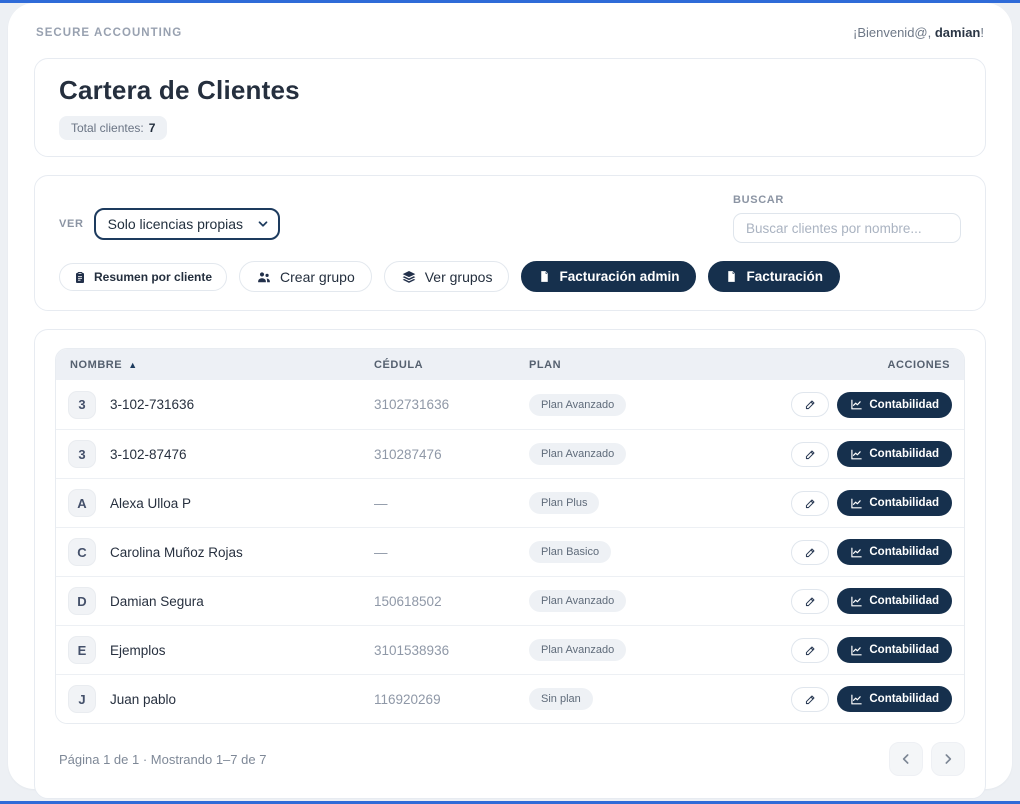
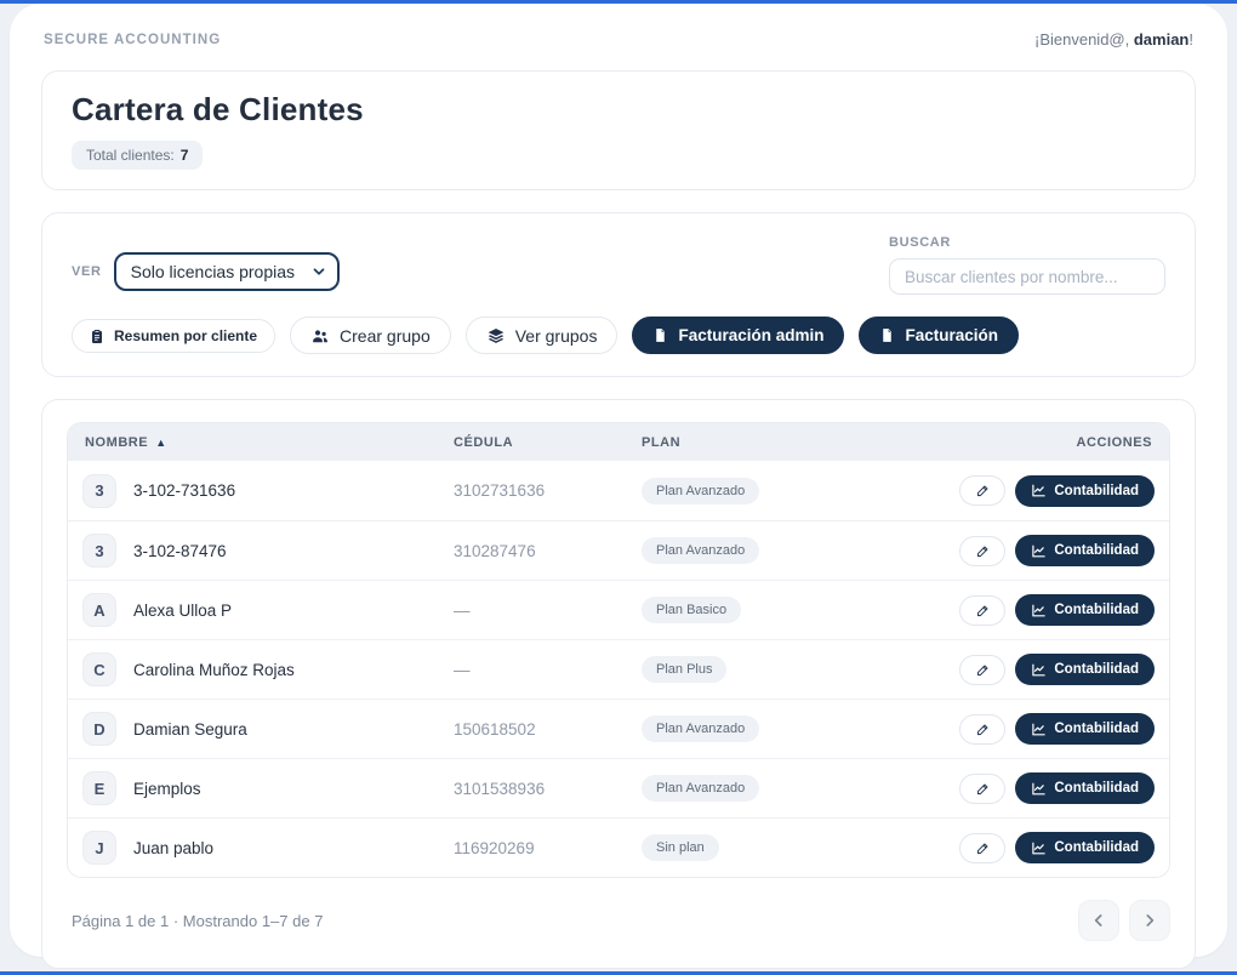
  SECURE ACCOUNTING
  ¡Bienvenid@, damian!
  Cartera de Clientes
  Total clientes:
  7
  VER
  Solo licencias propias
  BUSCAR
  Buscar clientes por nombre...
  Resumen por cliente
  Crear grupo
  Ver grupos
  Facturación admin
  Facturación
  NOMBRE
  ▲
  CÉDULA
  PLAN
  ACCIONES
  3
  3-102-731636
  3102731636
  Plan Avanzado
  Contabilidad
  3
  3-102-87476
  310287476
  Plan Avanzado
  Contabilidad
  A
  Alexa Ulloa P
  —
- Plan Plus
+ Plan Basico
  Contabilidad
  C
  Carolina Muñoz Rojas
  —
- Plan Basico
+ Plan Plus
  Contabilidad
  D
  Damian Segura
  150618502
  Plan Avanzado
  Contabilidad
  E
  Ejemplos
  3101538936
  Plan Avanzado
  Contabilidad
  J
  Juan pablo
  116920269
  Sin plan
  Contabilidad
  Página 1 de 1 · Mostrando 1–7 de 7
